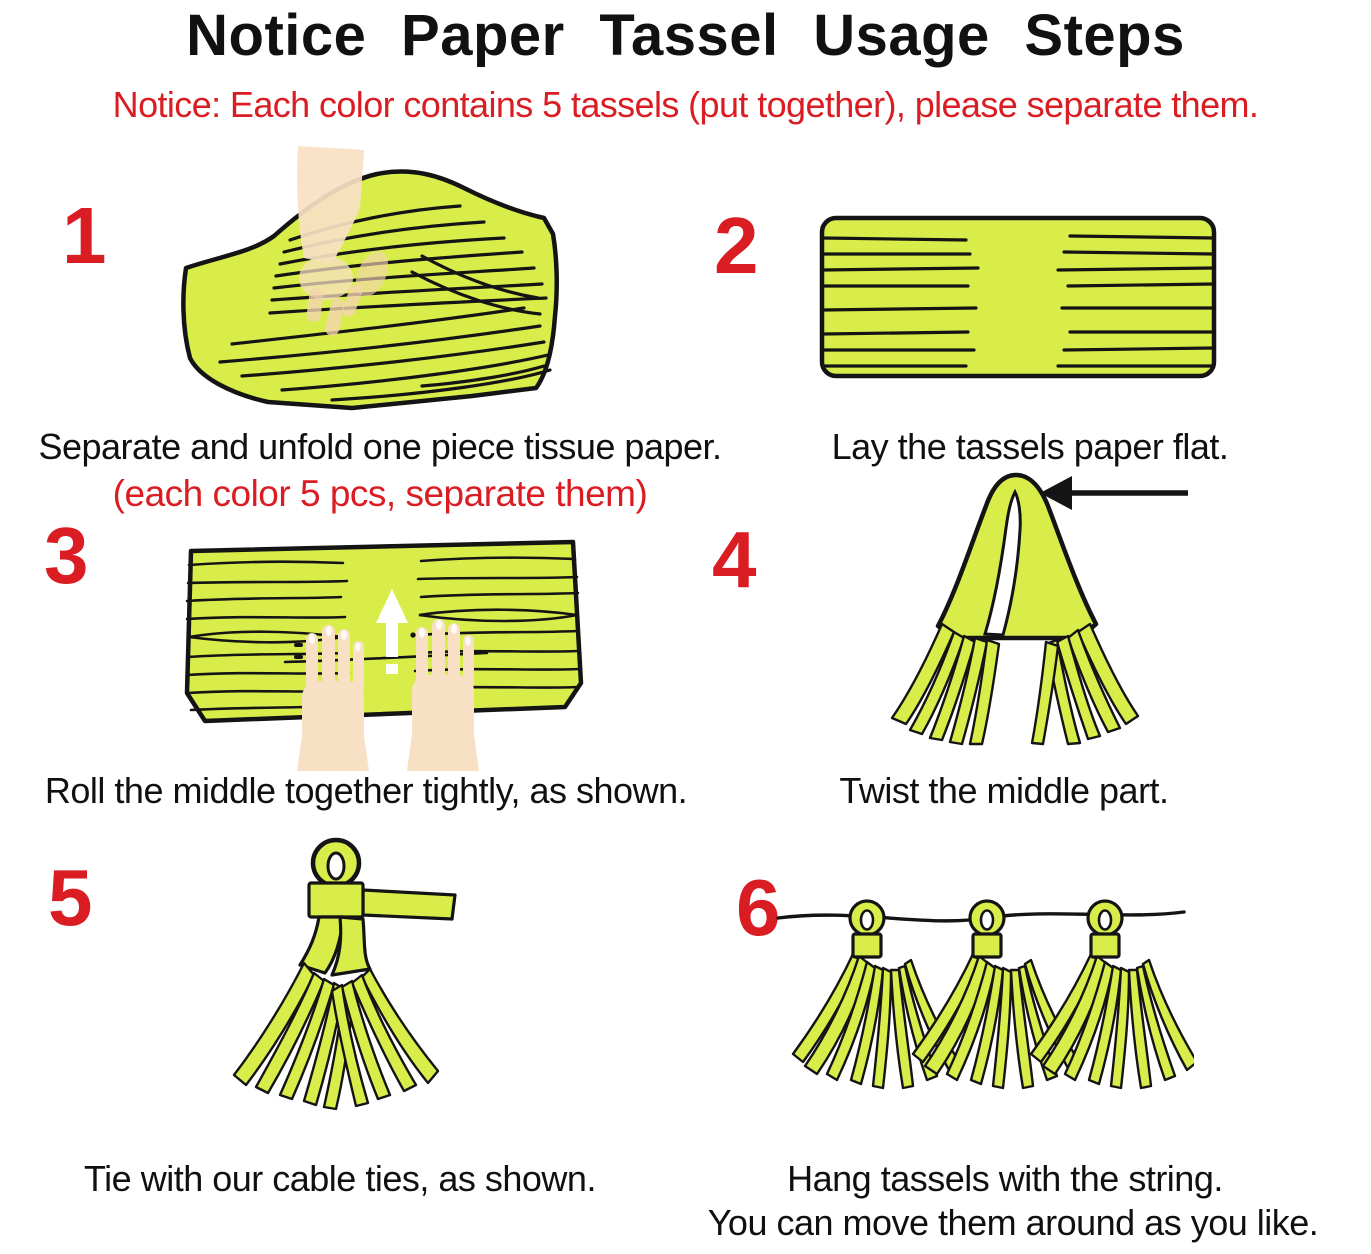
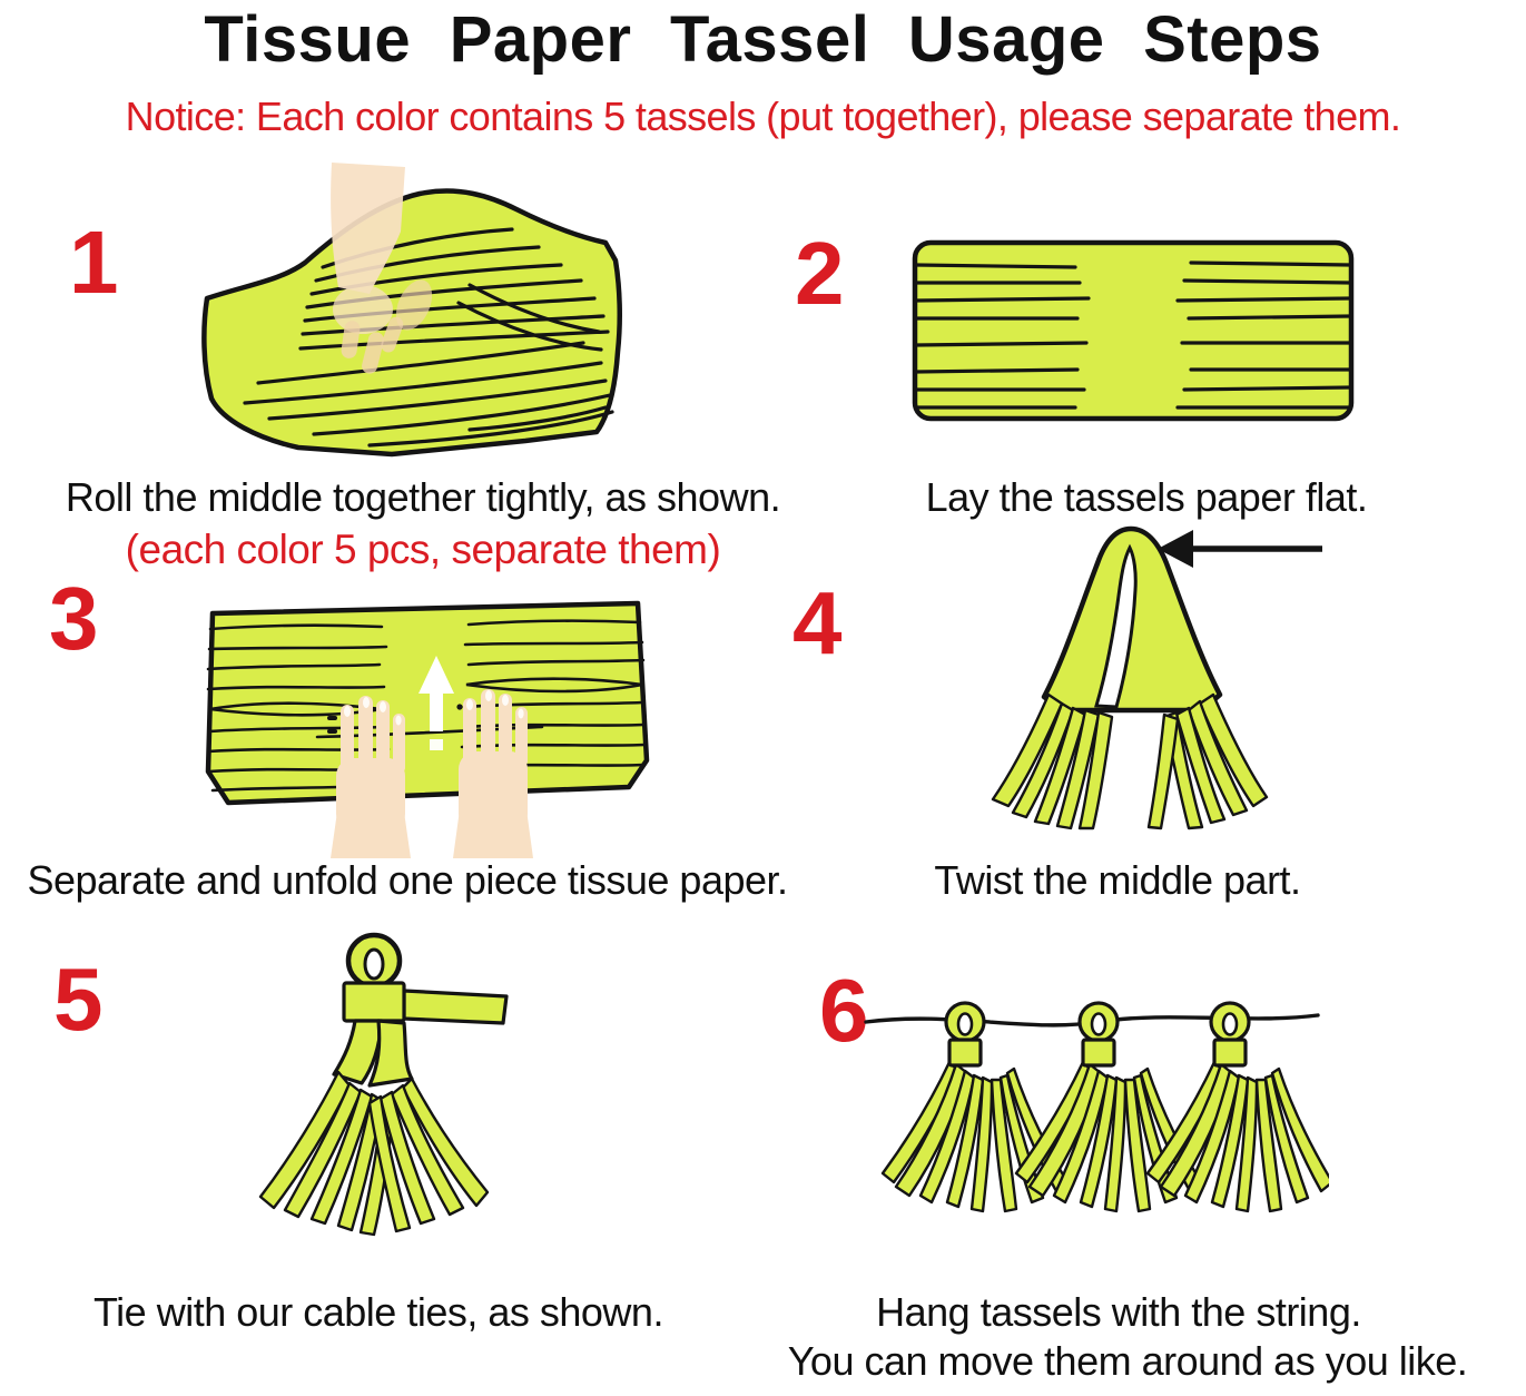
- Notice Paper Tassel Usage Steps
+ Tissue Paper Tassel Usage Steps
  Notice: Each color contains 5 tassels (put together), please separate them.
  1
  2
  3
  4
  5
  6
- Separate and unfold one piece tissue paper.
+ Roll the middle together tightly, as shown.
  (each color 5 pcs, separate them)
  Lay the tassels paper flat.
- Roll the middle together tightly, as shown.
+ Separate and unfold one piece tissue paper.
  Twist the middle part.
  Tie with our cable ties, as shown.
  Hang tassels with the string.
  You can move them around as you like.
